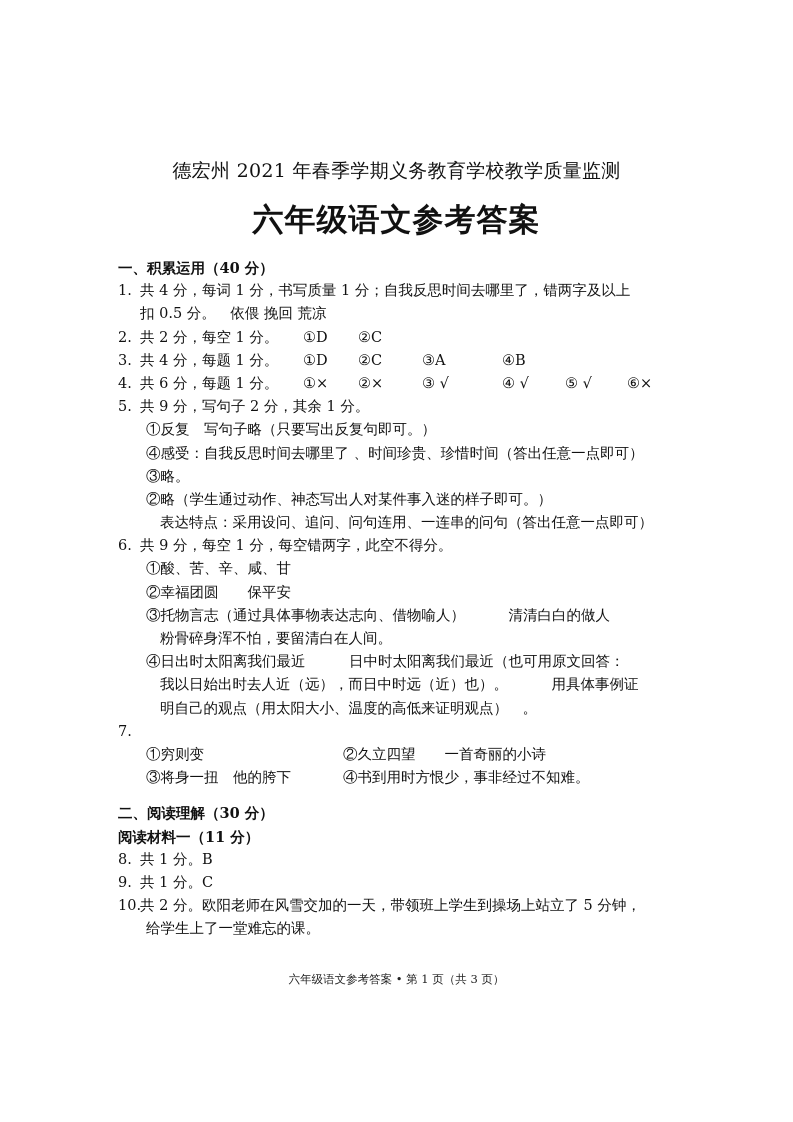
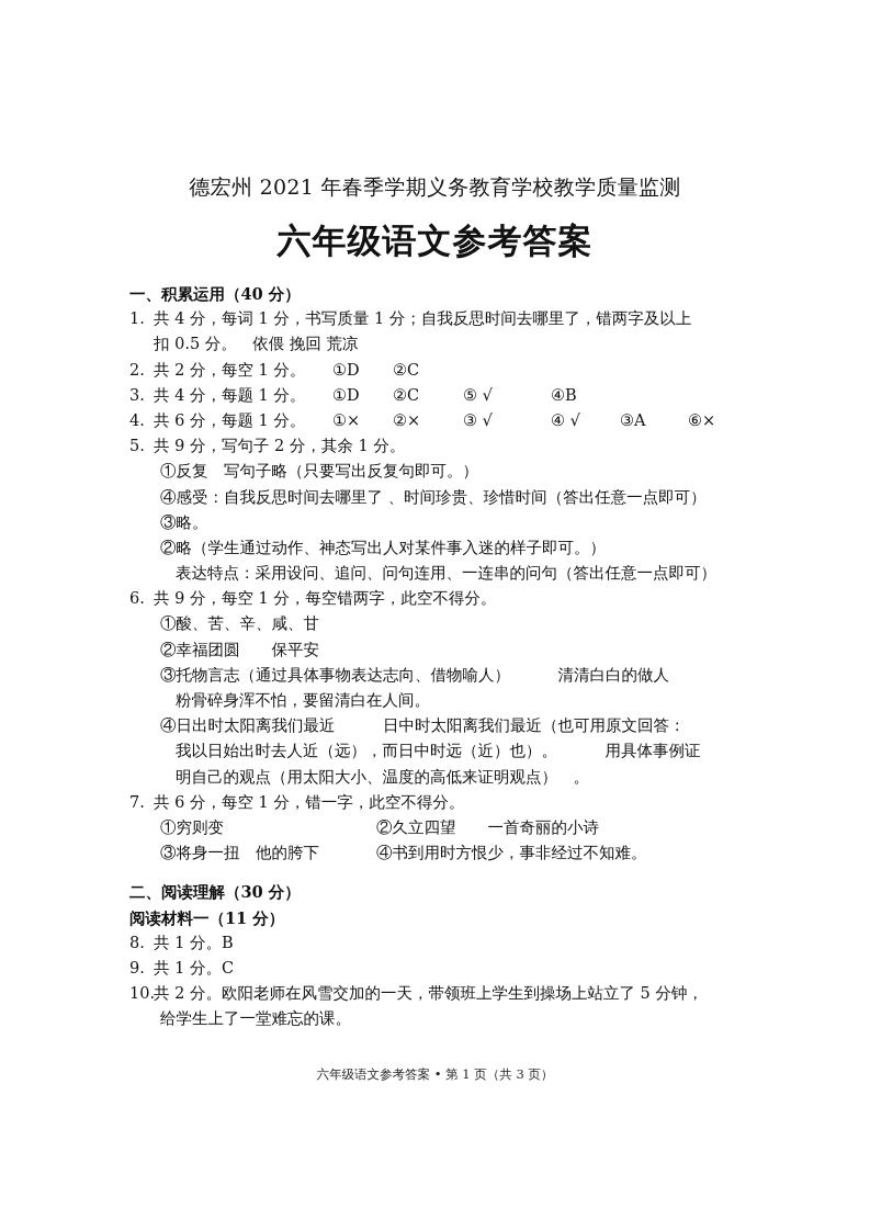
  德宏州 2021 年春季学期义务教育学校教学质量监测
  六年级语文参考答案
  一、积累运用（40 分）
  1.
  共 4 分，每词 1 分，书写质量 1 分；自我反思时间去哪里了，错两字及以上
  扣 0.5 分。 依偎 挽回 荒凉
  2.
  共 2 分，每空 1 分。
  ①D
  ②C
  3.
  共 4 分，每题 1 分。
  ①D
  ②C
- ③A
+ ⑤ √
  ④B
  4.
  共 6 分，每题 1 分。
  ①×
  ②×
  ③ √
  ④ √
- ⑤ √
+ ③A
  ⑥×
  5.
  共 9 分，写句子 2 分，其余 1 分。
  ①反复 写句子略（只要写出反复句即可。）
  ④感受：自我反思时间去哪里了 、时间珍贵、珍惜时间（答出任意一点即可）
  ③略。
  ②略（学生通过动作、神态写出人对某件事入迷的样子即可。）
  表达特点：采用设问、追问、问句连用、一连串的问句（答出任意一点即可）
  6.
  共 9 分，每空 1 分，每空错两字，此空不得分。
  ①酸、苦、辛、咸、甘
  ②幸福团圆 保平安
  ③托物言志（通过具体事物表达志向、借物喻人） 清清白白的做人
  粉骨碎身浑不怕，要留清白在人间。
  ④日出时太阳离我们最近 日中时太阳离我们最近（也可用原文回答：
  我以日始出时去人近（远），而日中时远（近）也）。 用具体事例证
  明自己的观点（用太阳大小、温度的高低来证明观点） 。
  7.
+ 共 6 分，每空 1 分，错一字，此空不得分。
  ①穷则变
  ②久立四望 一首奇丽的小诗
  ③将身一扭 他的胯下
  ④书到用时方恨少，事非经过不知难。
  二、阅读理解（30 分）
  阅读材料一（11 分）
  8.
  共 1 分。B
  9.
  共 1 分。C
  10.
  共 2 分。欧阳老师在风雪交加的一天，带领班上学生到操场上站立了 5 分钟，
  给学生上了一堂难忘的课。
  六年级语文参考答案 • 第 1 页（共 3 页）
